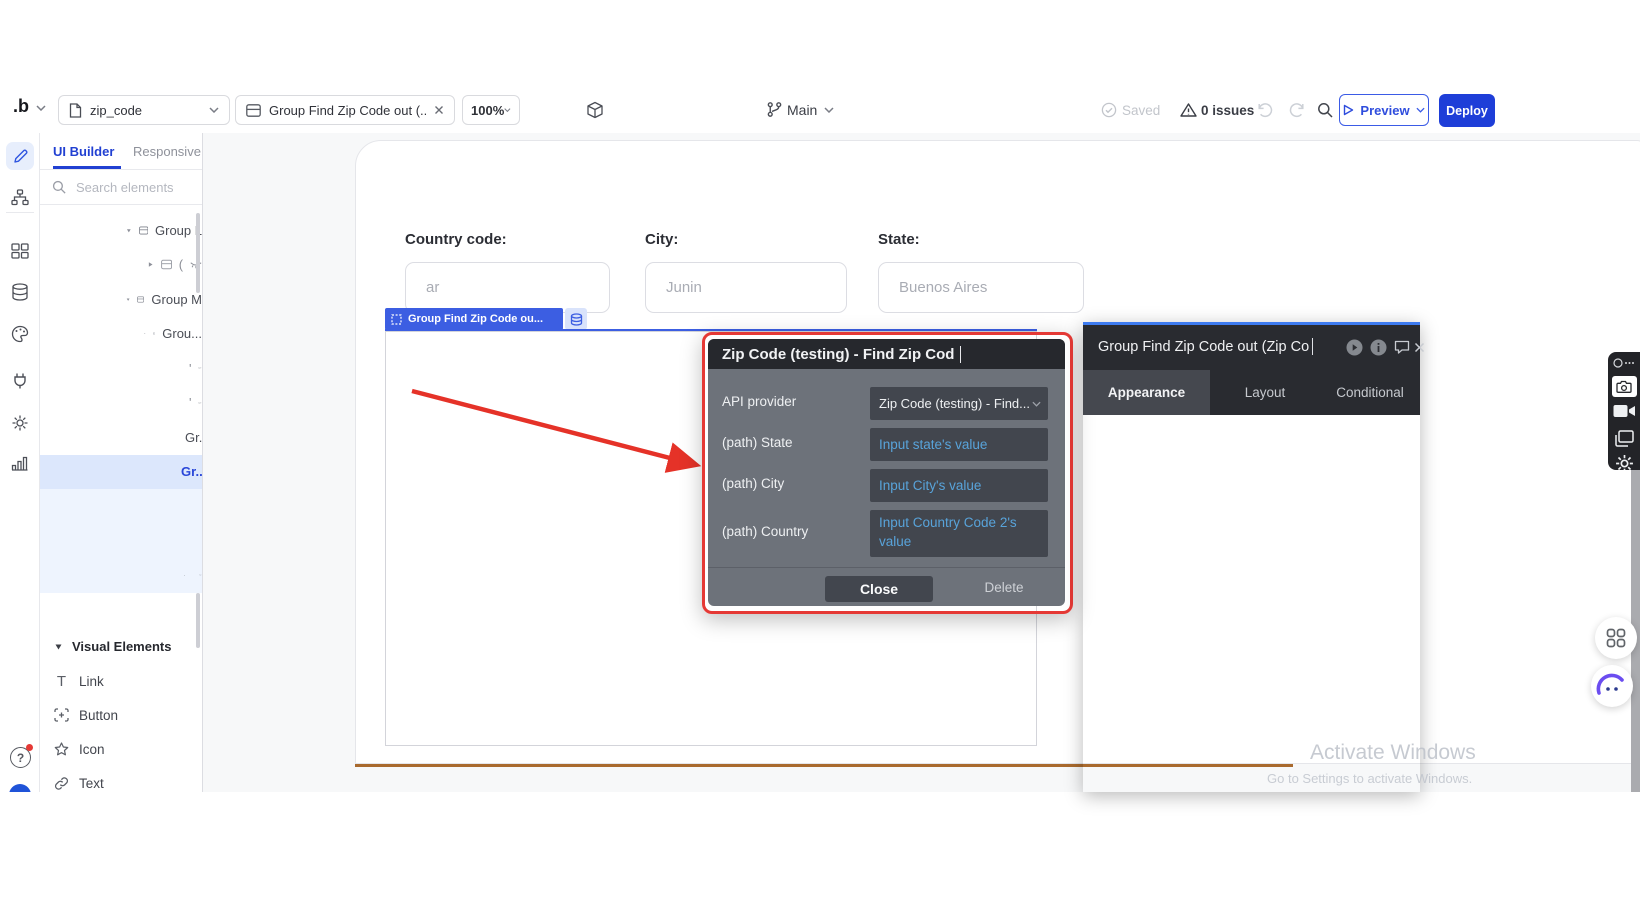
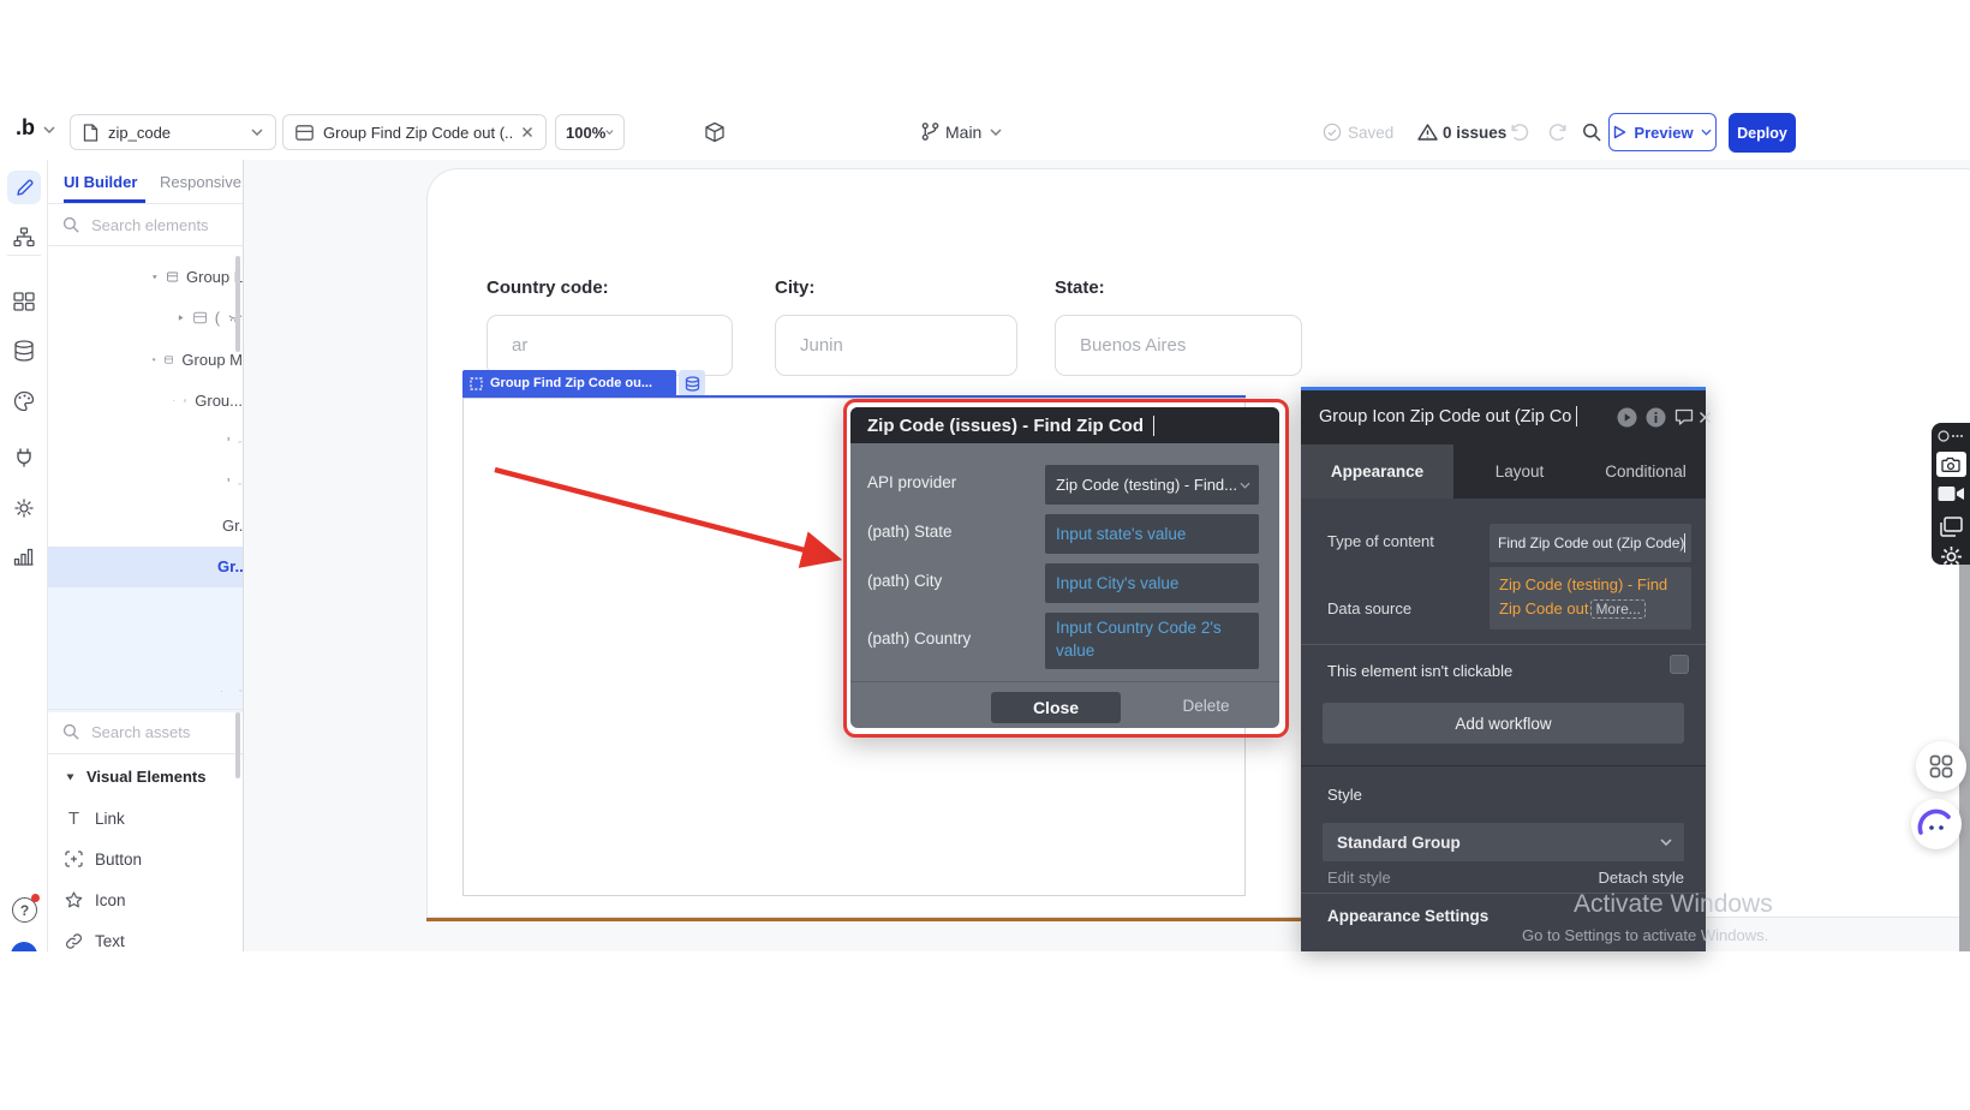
  .b
  zip_code
  Group Find Zip Code out (..
  100%
  Main
  Saved
  0 issues
  Preview
  Deploy
  ?
  UI Builder
  Responsive
  Search elements
  Group
  (
  Group M
  Grou...
  '
  '
  Gr..
+ Search assets
  Visual Elements
  T
  Link
  Button
  Icon
  Text
  Country code:
  City:
  State:
  ar
  Junin
  Buenos Aires
  Group Find Zip Code ou...
- Zip Code (testing) - Find Zip Cod
+ Zip Code (issues) - Find Zip Cod
  API provider
  Zip Code (testing) - Find...
  (path) State
  Input state's value
  (path) City
  Input City's value
  (path) Country
  Input Country Code 2's value
  Close
  Delete
- Group Find Zip Code out (Zip Co
+ Group Icon Zip Code out (Zip Co
  Appearance
  Layout
  Conditional
+ Type of content
+ Find Zip Code out (Zip Code)
+ Data source
+ Zip Code (testing) - Find Zip Code out More...
+ This element isn't clickable
+ Add workflow
+ Style
+ Standard Group
+ Edit style
+ Detach style
+ Appearance Settings
  Activate Windows
  Go to Settings to activate Windows.
